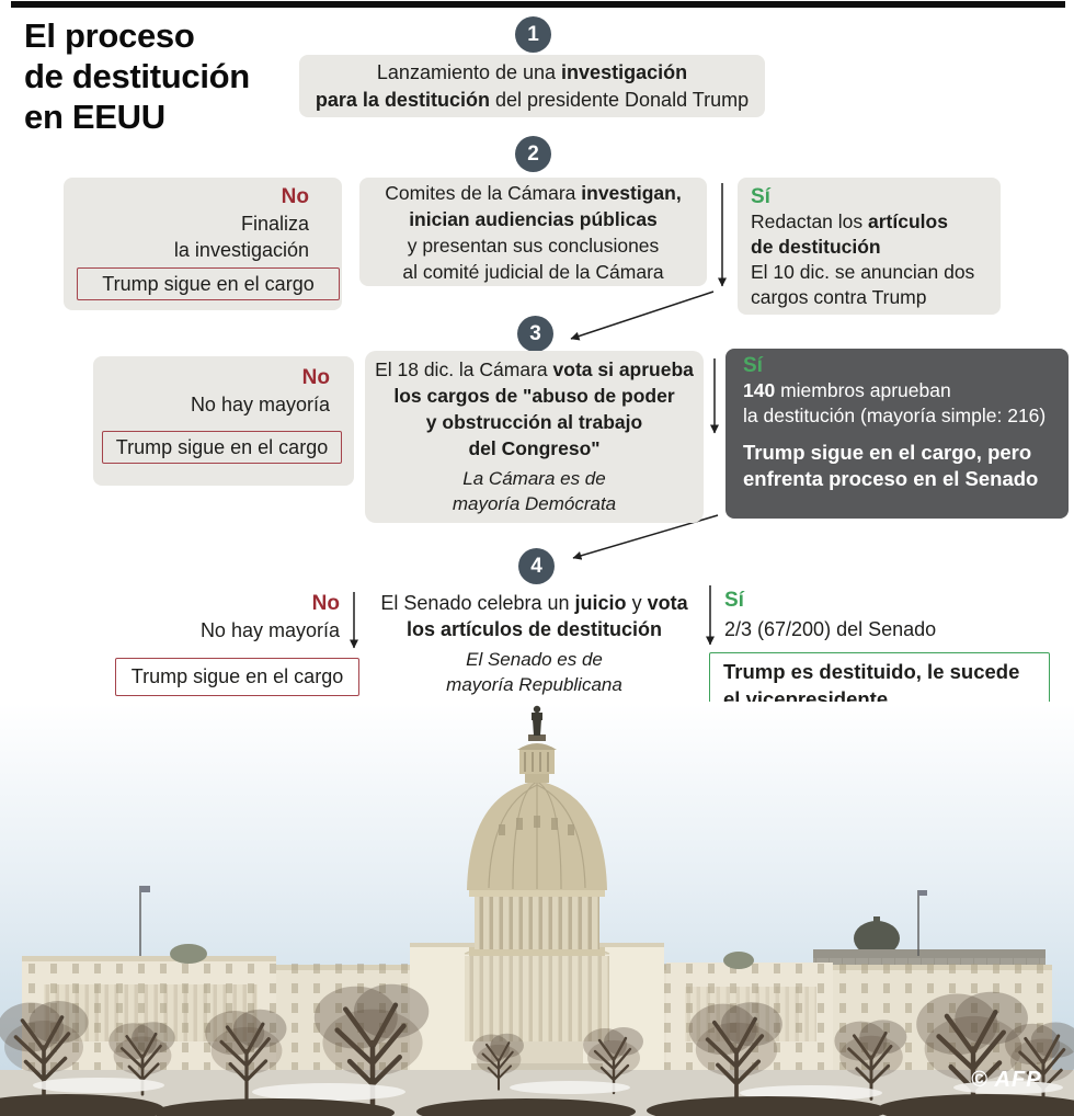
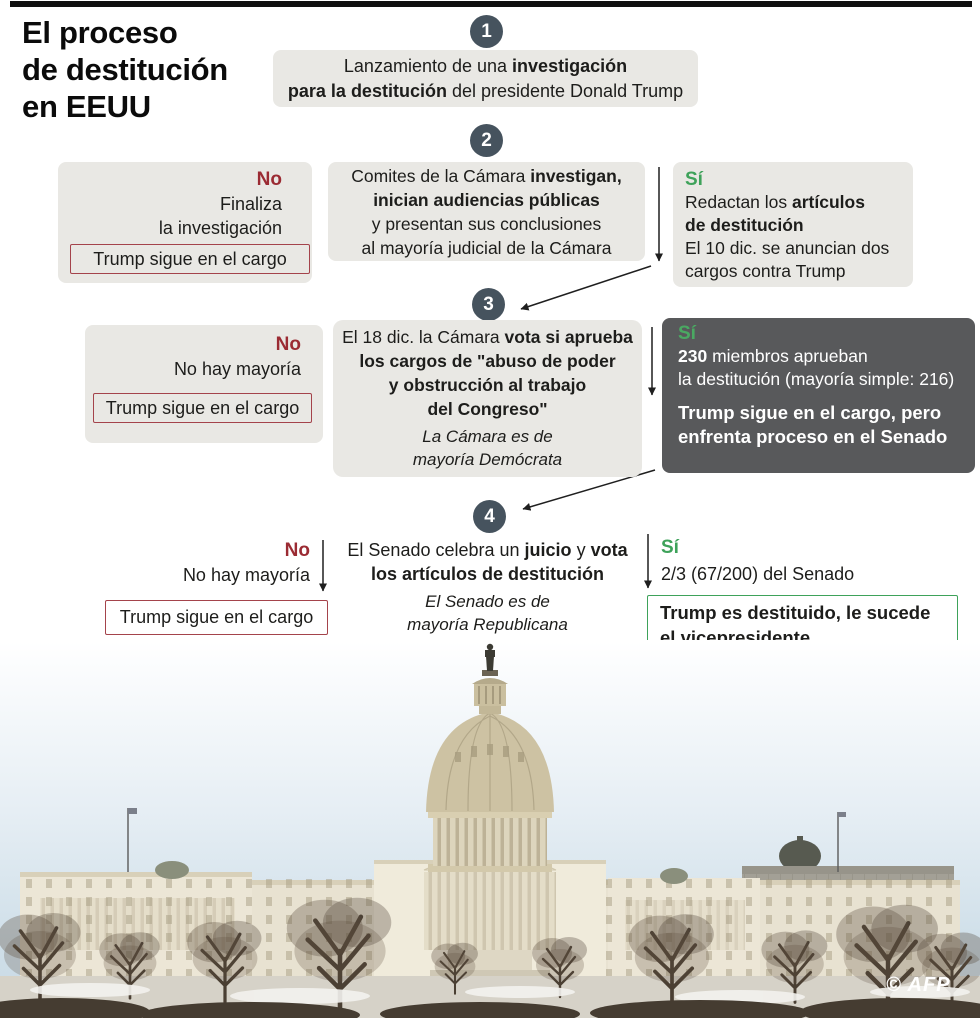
  El proceso
  de destitución
  en EEUU
  1
  2
  3
  4
  Lanzamiento de una investigación
  para la destitución del presidente Donald Trump
  Comites de la Cámara investigan,
  inician audiencias públicas
  y presentan sus conclusiones
- al comité judicial de la Cámara
+ al mayoría judicial de la Cámara
  No
  Finaliza
  la investigación
  Trump sigue en el cargo
  Sí
  Redactan los artículos
  de destitución
  El 10 dic. se anuncian dos
  cargos contra Trump
  El 18 dic. la Cámara vota si aprueba
  los cargos de "abuso de poder
  y obstrucción al trabajo
  del Congreso"
  La Cámara es de
  mayoría Demócrata
  No
  No hay mayoría
  Trump sigue en el cargo
  Sí
- 140 miembros aprueban
+ 230 miembros aprueban
  la destitución (mayoría simple: 216)
  Trump sigue en el cargo, pero
  enfrenta proceso en el Senado
  El Senado celebra un juicio y vota
  los artículos de destitución
  El Senado es de
  mayoría Republicana
  No
  No hay mayoría
  Trump sigue en el cargo
  Sí
  2/3 (67/200) del Senado
  Trump es destituido, le sucede
  el vicepresidente
  © AFP
